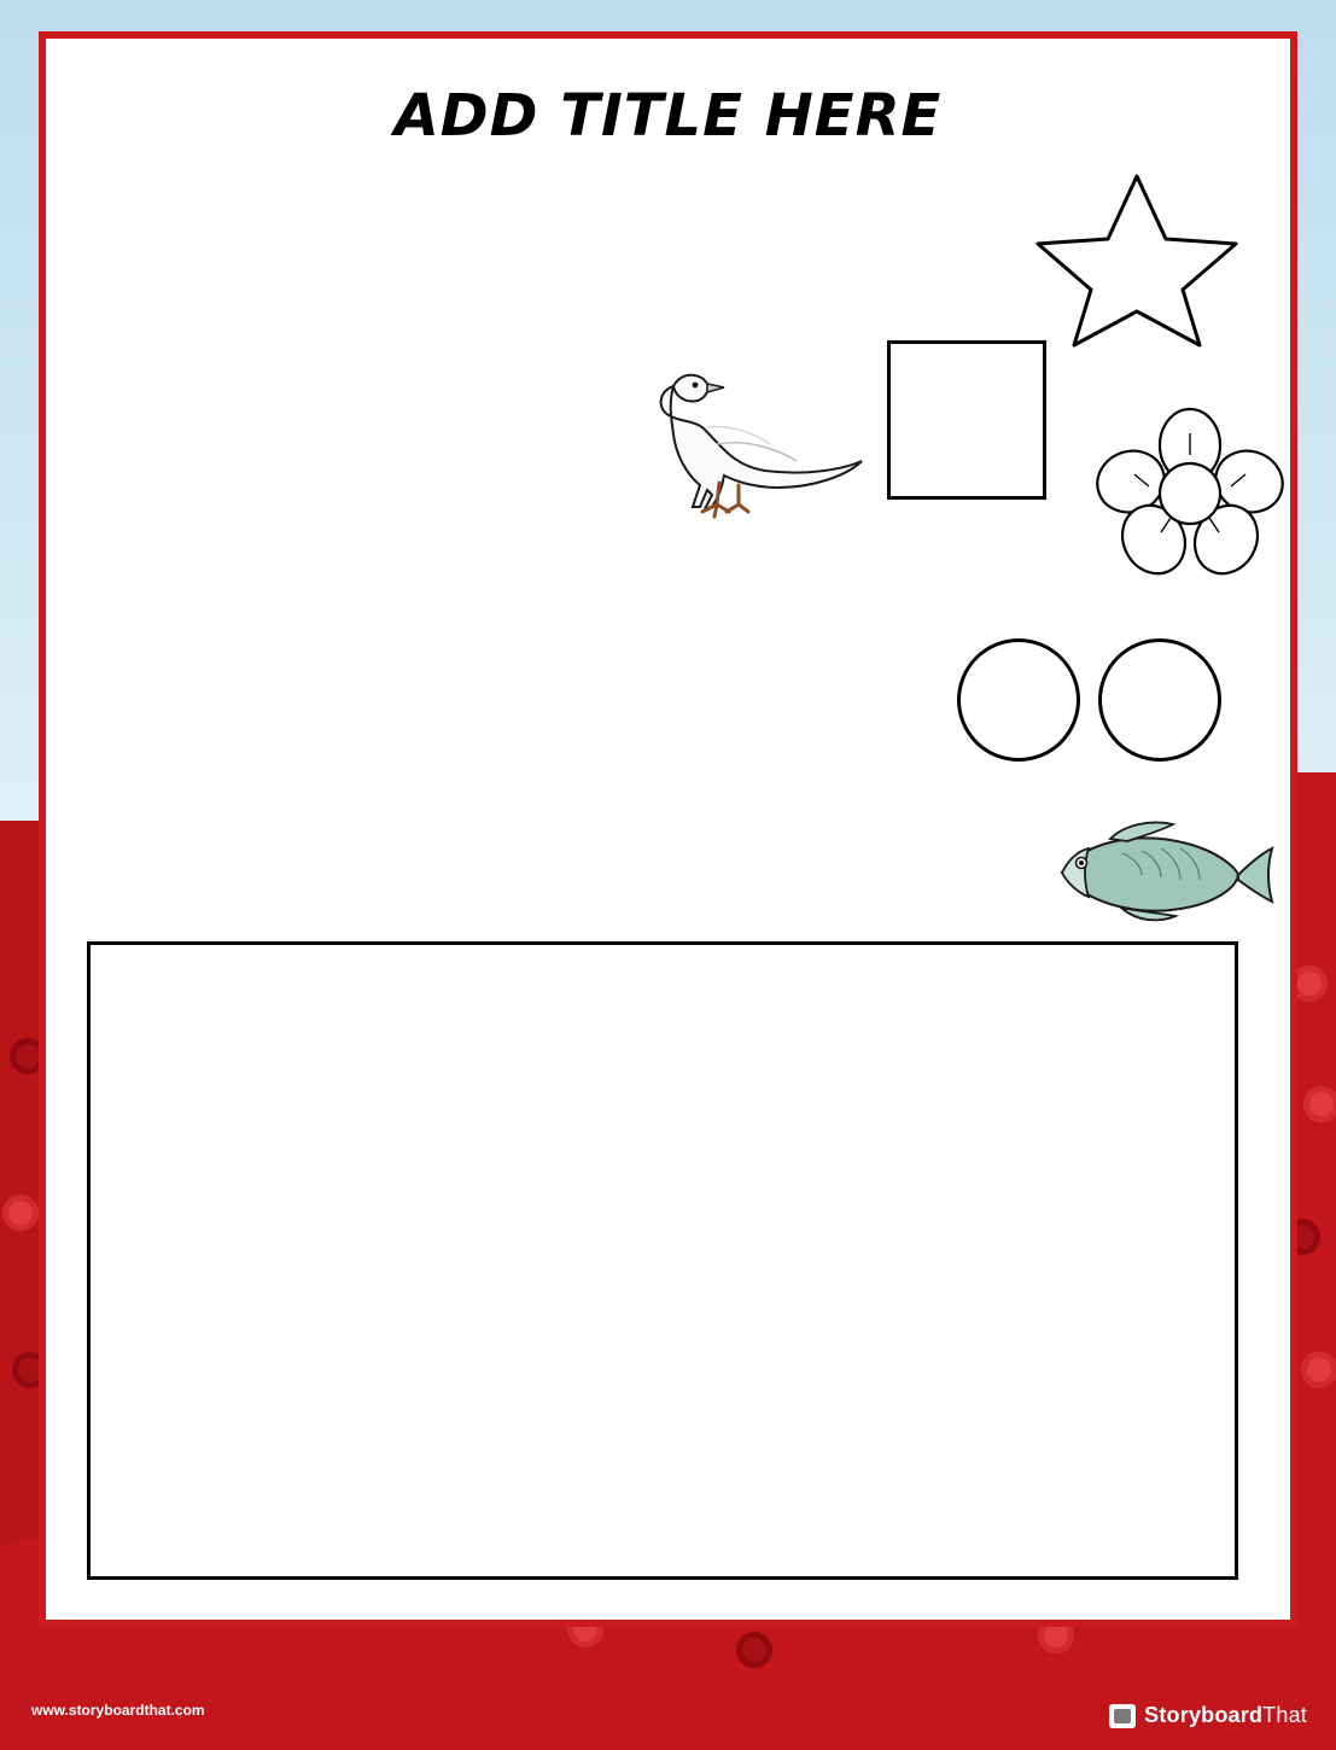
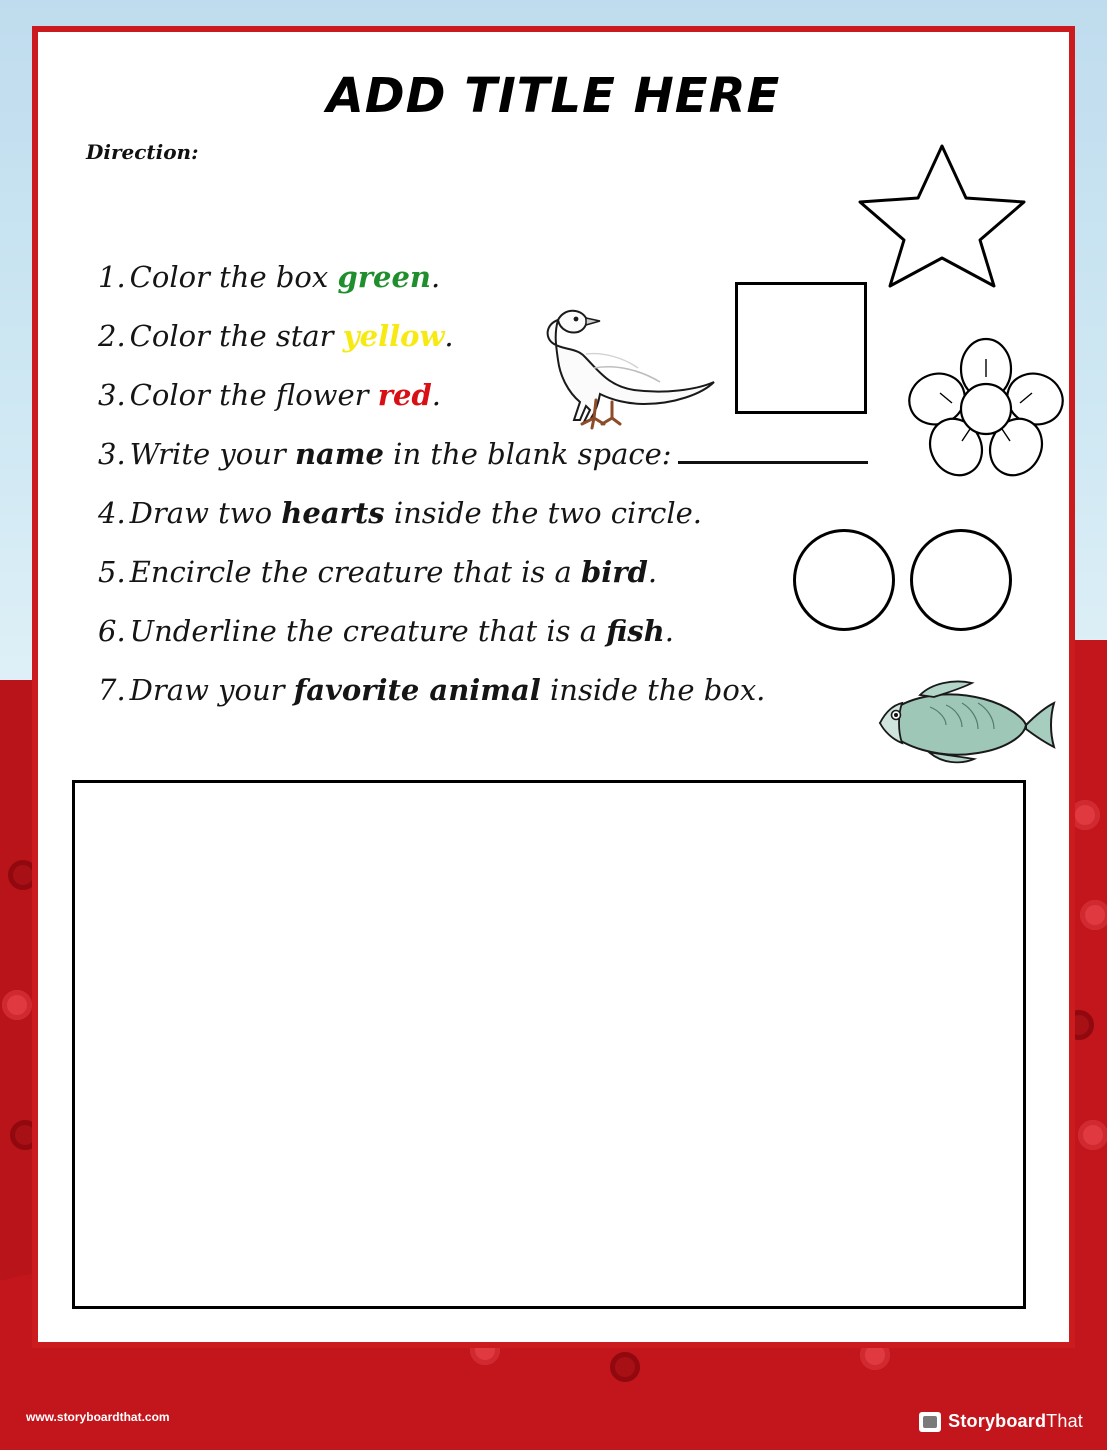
  ADD TITLE HERE
+ Direction:
+ 1.Color the box green.
+ 2.Color the star yellow.
+ 3.Color the flower red.
+ 3.Write your name in the blank space:
+ 4.Draw two hearts inside the two circle.
+ 5.Encircle the creature that is a bird.
+ 6.Underline the creature that is a fish.
+ 7.Draw your favorite animal inside the box.
  www.storyboardthat.com
  StoryboardThat
